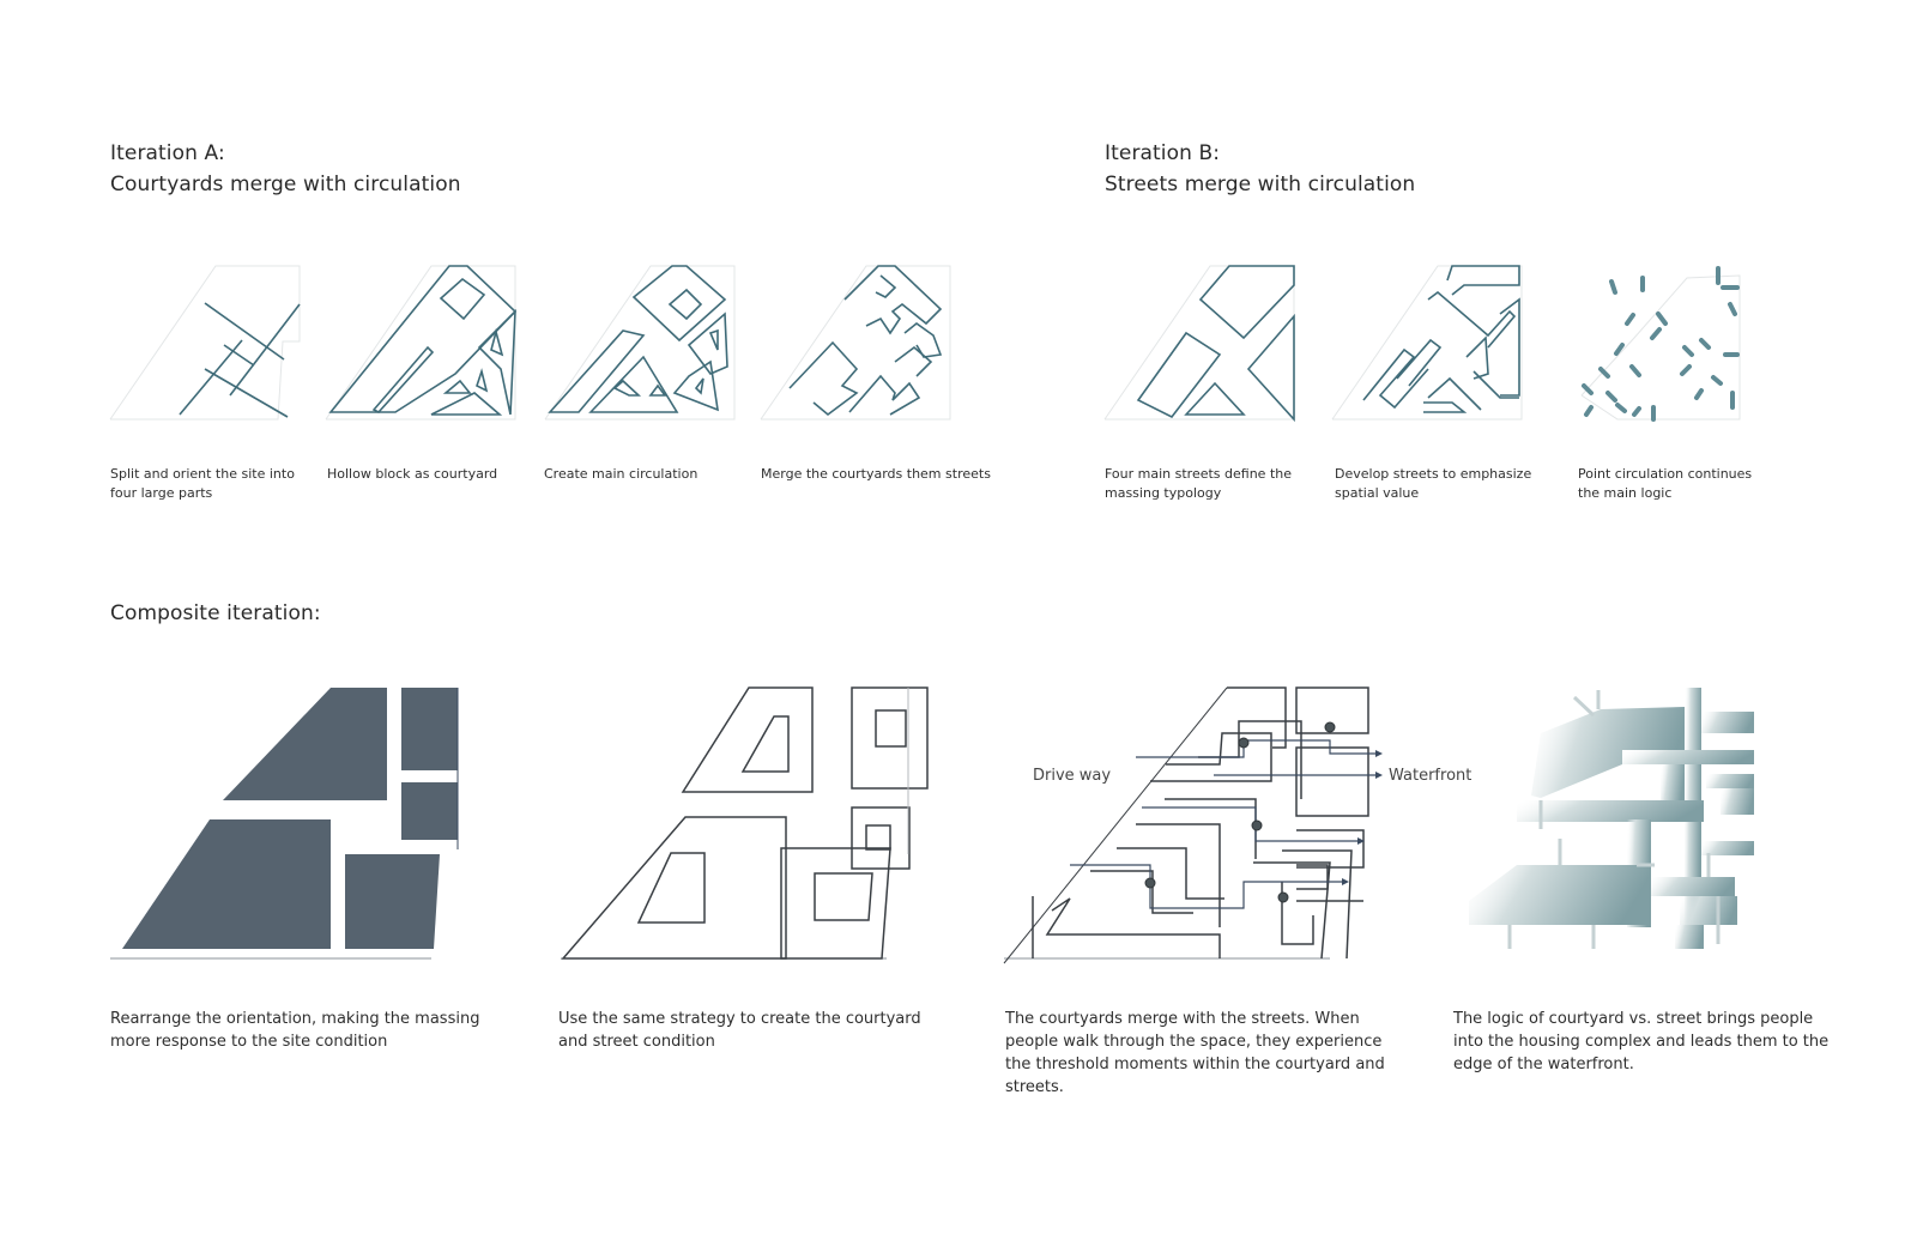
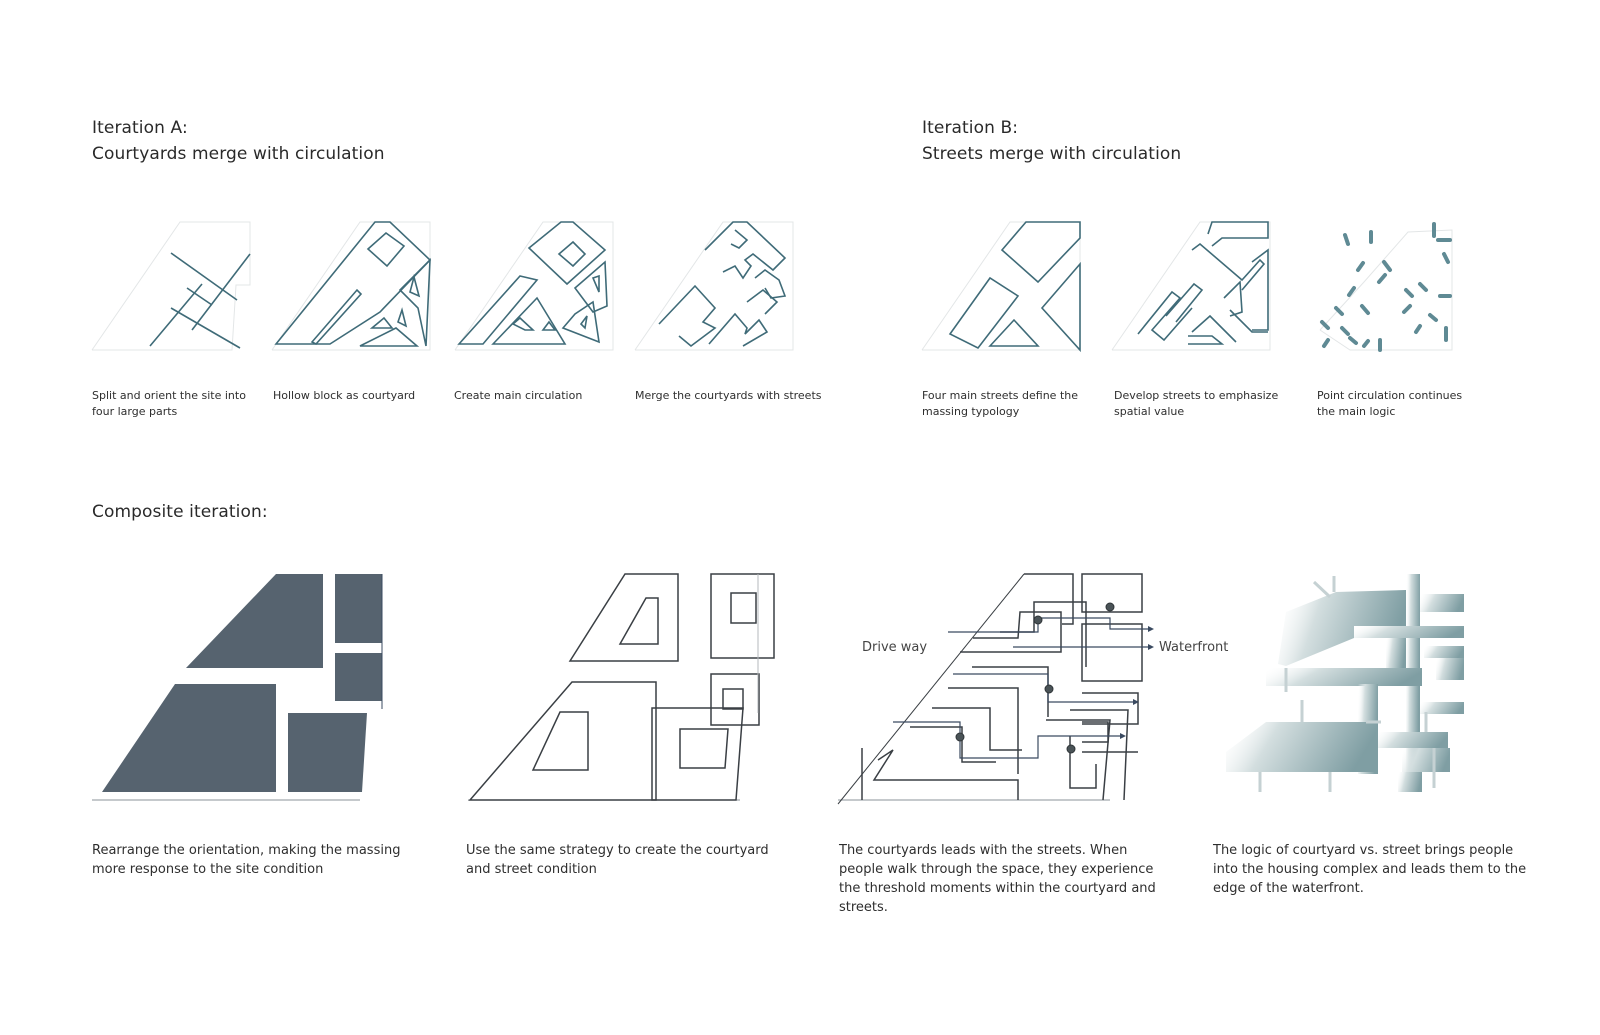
  Iteration A:
  Courtyards merge with circulation
  Iteration B:
  Streets merge with circulation
  Split and orient the site into four large parts
  Hollow block as courtyard
  Create main circulation
- Merge the courtyards them streets
+ Merge the courtyards with streets
  Four main streets define the massing typology
  Develop streets to emphasize spatial value
  Point circulation continues the main logic
  Composite iteration:
  Drive way
  Waterfront
  Rearrange the orientation, making the massing more response to the site condition
  Use the same strategy to create the courtyard and street condition
- The courtyards merge with the streets. When people walk through the space, they experience the threshold moments within the courtyard and streets.
+ The courtyards leads with the streets. When people walk through the space, they experience the threshold moments within the courtyard and streets.
  The logic of courtyard vs. street brings people into the housing complex and leads them to the edge of the waterfront.
